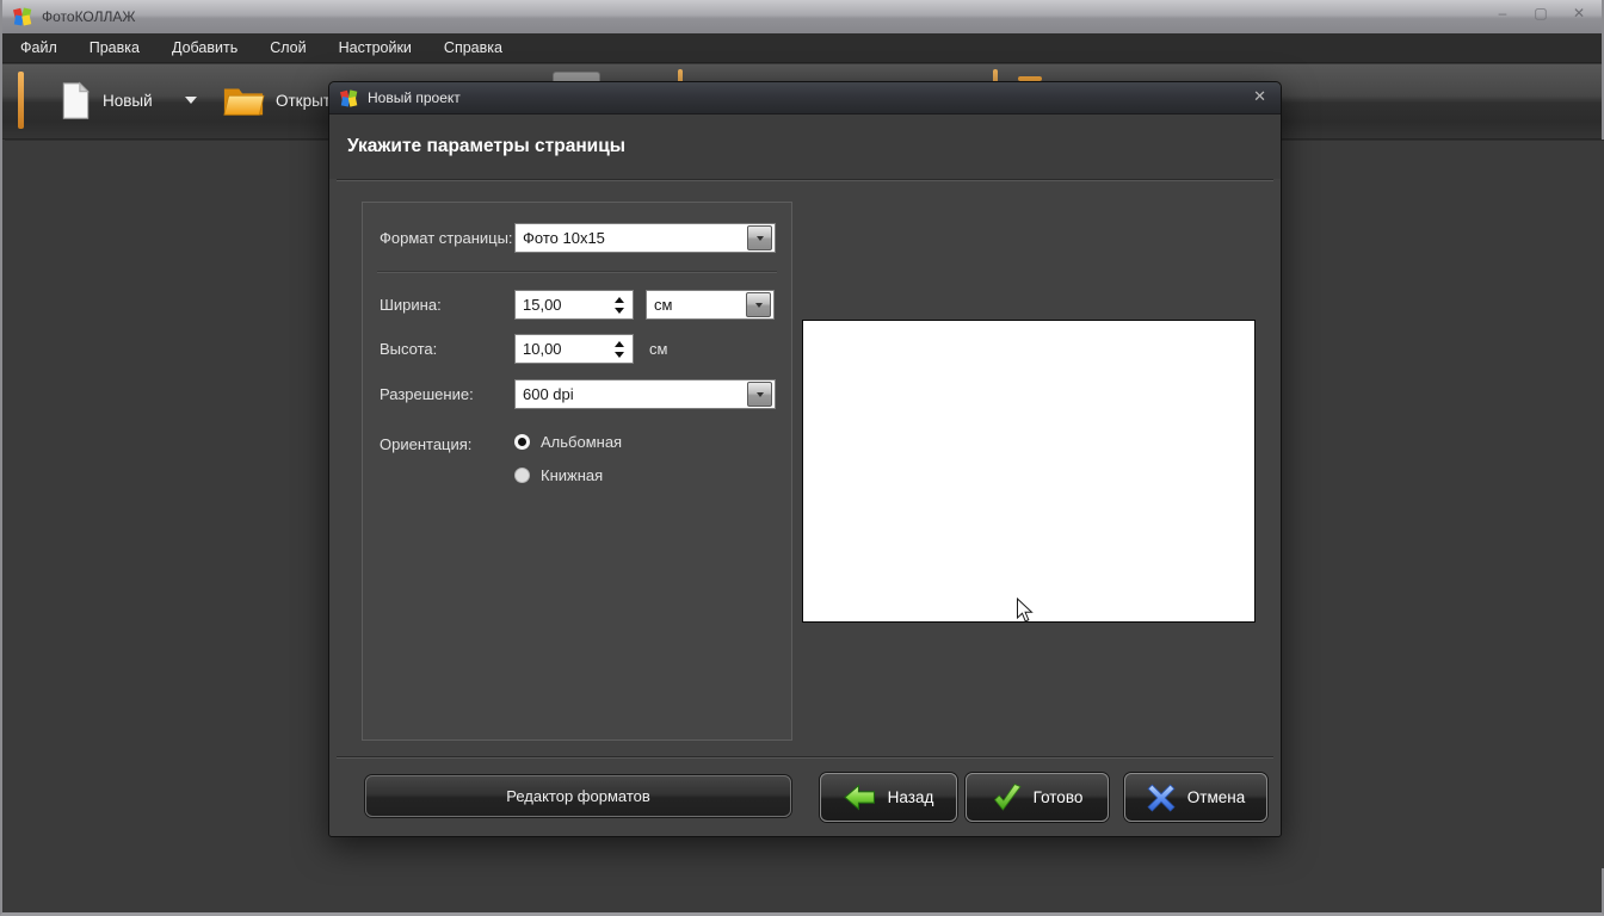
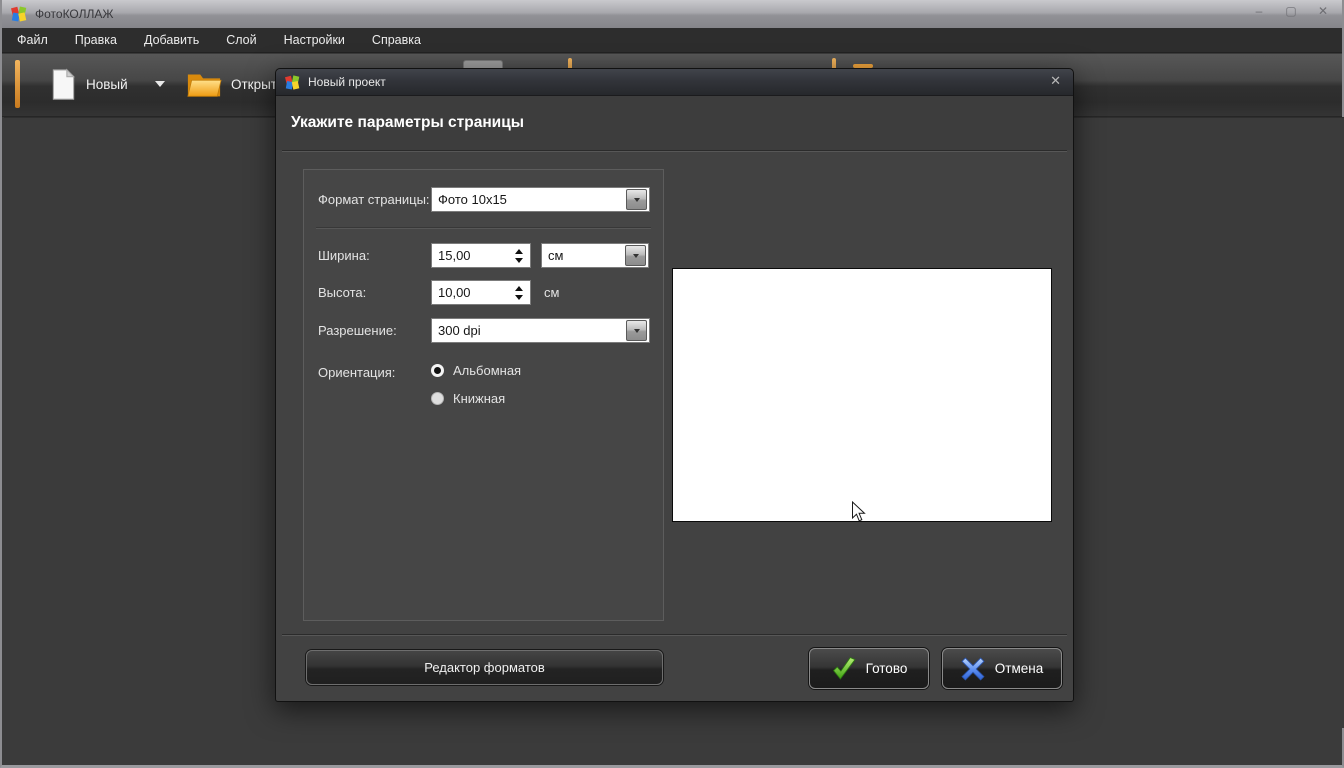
  ФотоКОЛЛАЖ
  –
  ▢
  ✕
  Файл
  Правка
  Добавить
  Слой
  Настройки
  Справка
  Новый
  Открыт
  Новый проект
  ✕
  Укажите параметры страницы
  Формат страницы:
  Фото 10x15
  Ширина:
  15,00
  см
  Высота:
  10,00
  см
  Разрешение:
- 600 dpi
+ 300 dpi
  Ориентация:
  Альбомная
  Книжная
  Редактор форматов
- Назад
  Готово
  Отмена
